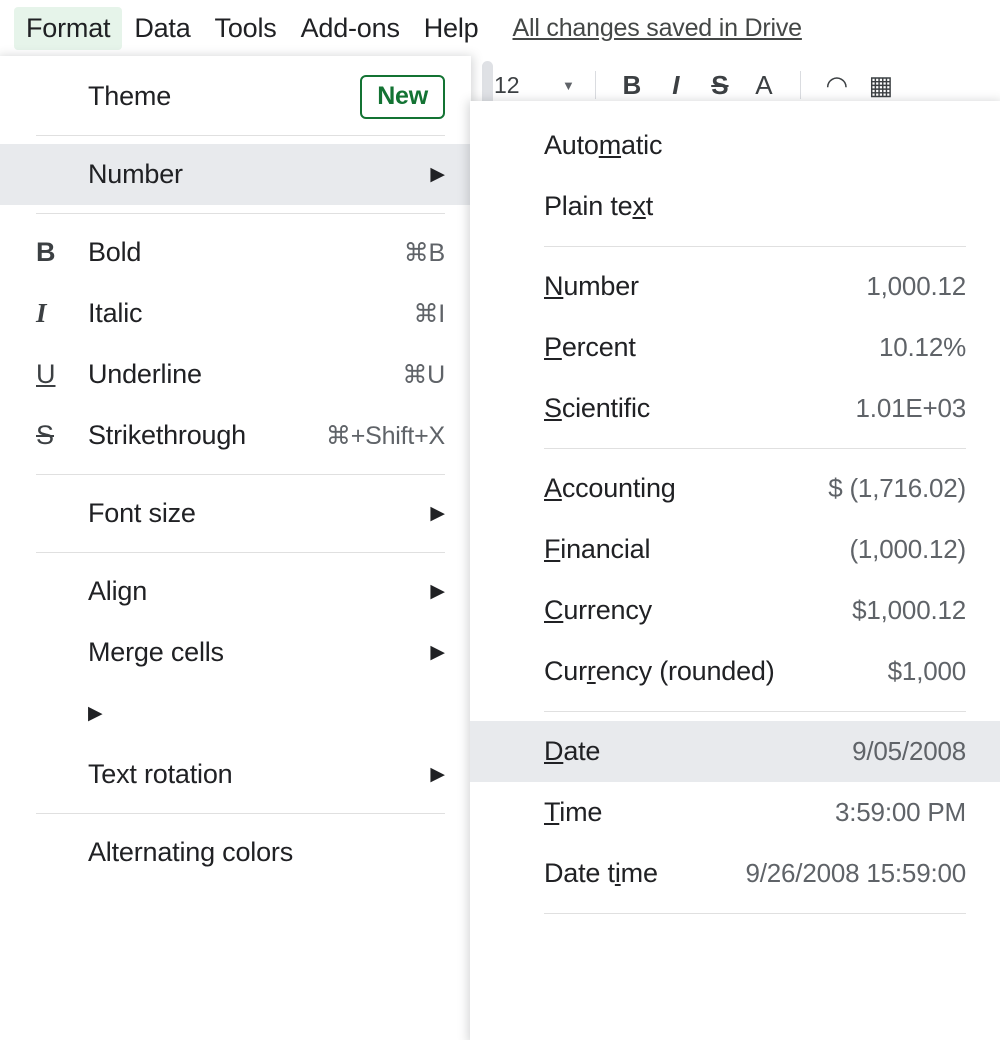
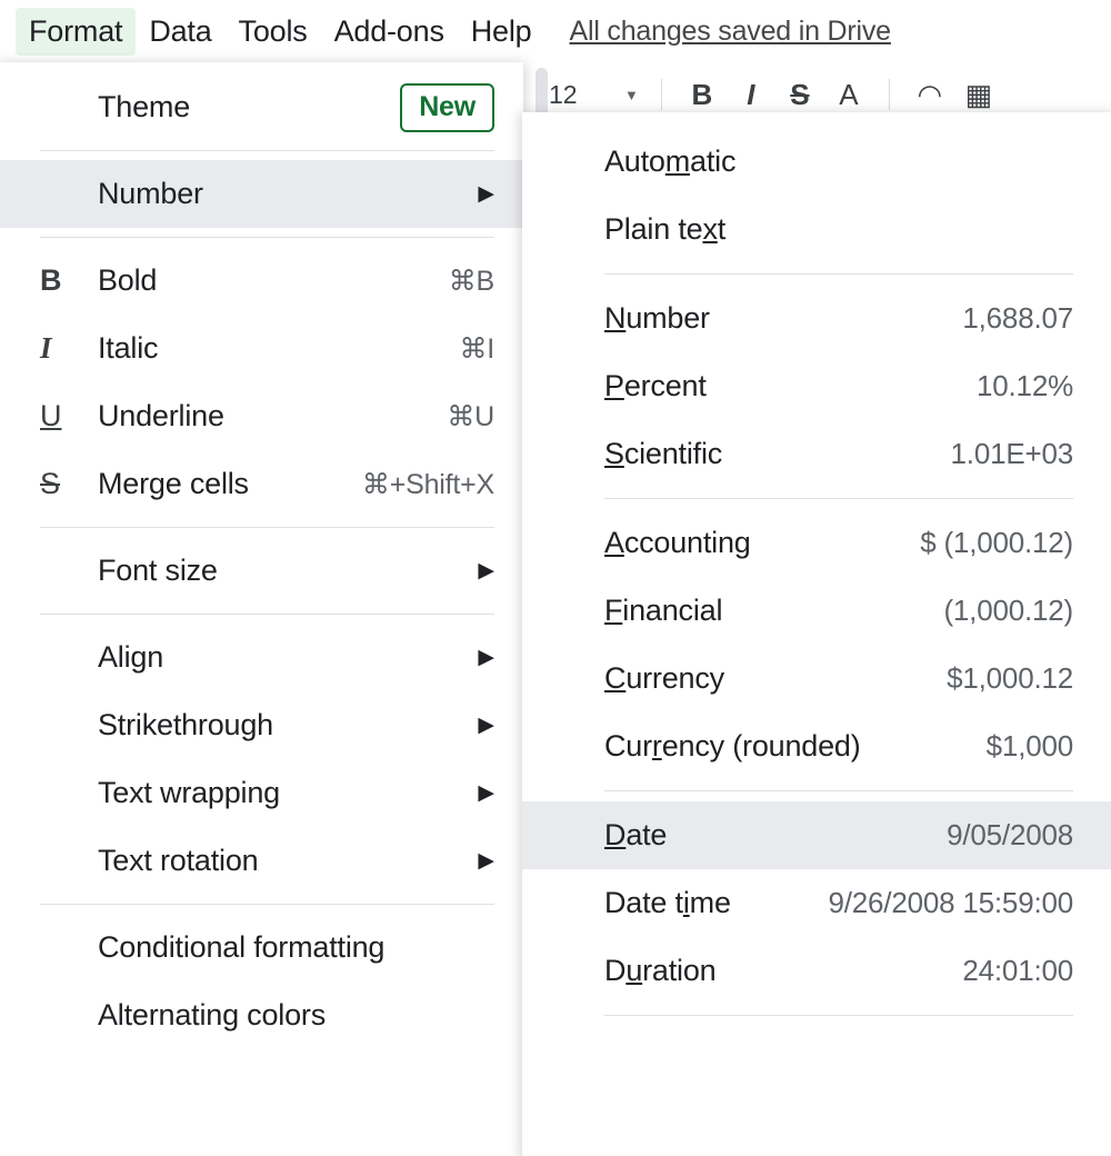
  Format
  Data
  Tools
  Add-ons
  Help
  All changes saved in Drive
  12
  ▼
  B
  I
  S
  A
  ◠
  ▦
  Theme
  New
  Number
  ▶
  B
  Bold
  ⌘B
  I
  Italic
  ⌘I
  U
  Underline
  ⌘U
  S
- Strikethrough
+ Merge cells
  ⌘+Shift+X
  Font size
  ▶
  Align
  ▶
- Merge cells
+ Strikethrough
  ▶
+ Text wrapping
  ▶
  Text rotation
  ▶
+ Conditional formatting
  Alternating colors
  Automatic
  Plain text
  Number
- 1,000.12
+ 1,688.07
  Percent
  10.12%
  Scientific
  1.01E+03
  Accounting
- $ (1,716.02)
+ $ (1,000.12)
  Financial
  (1,000.12)
  Currency
  $1,000.12
  Currency (rounded)
  $1,000
  Date
  9/05/2008
- Time
- 3:59:00 PM
  Date time
  9/26/2008 15:59:00
+ Duration
+ 24:01:00
